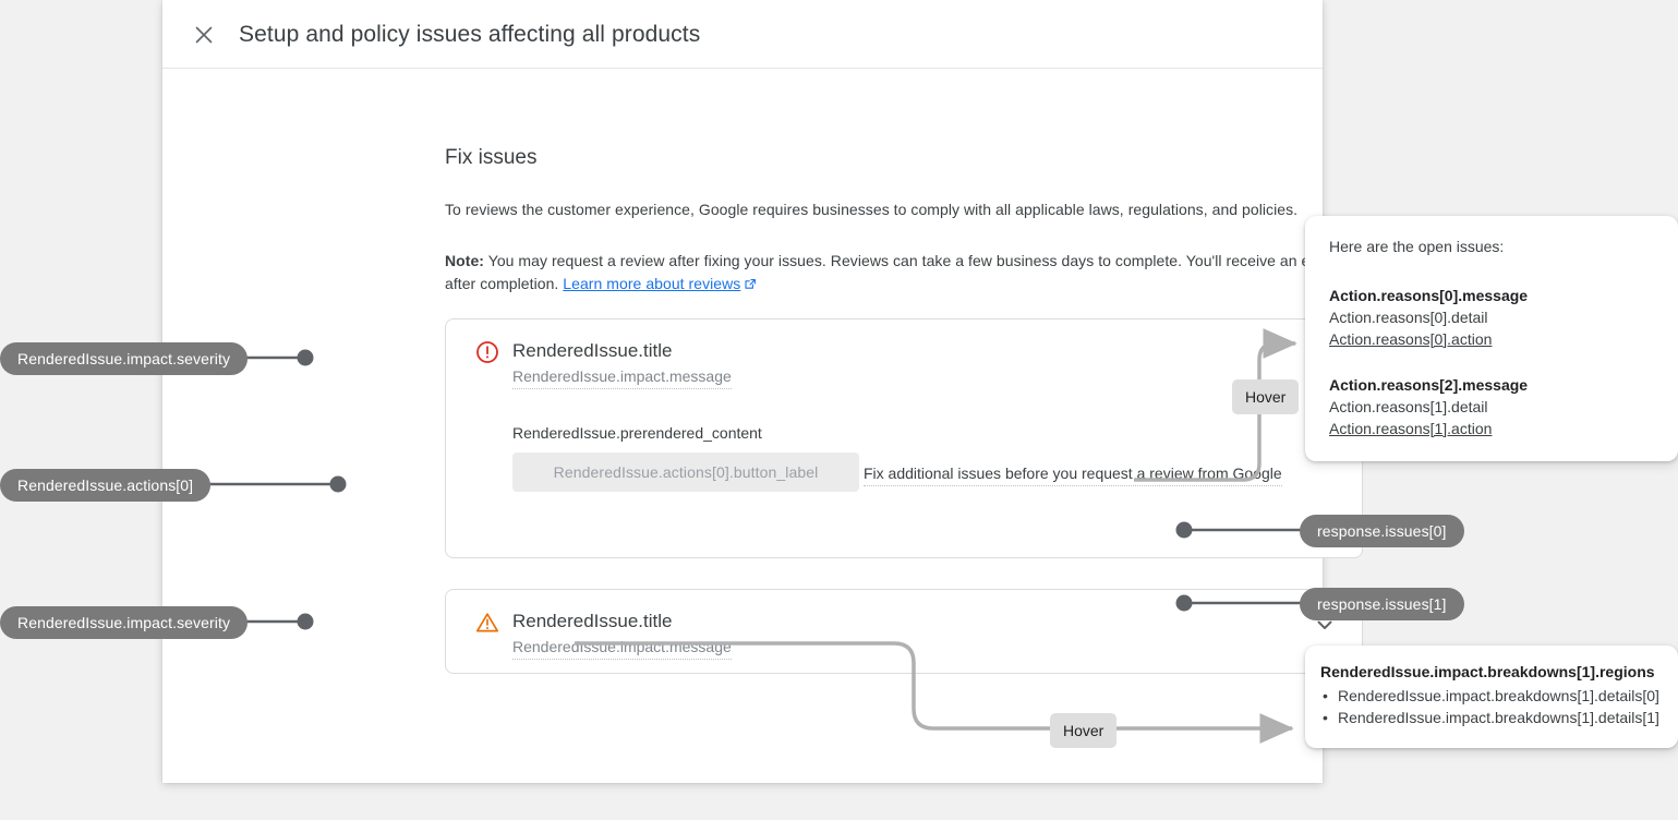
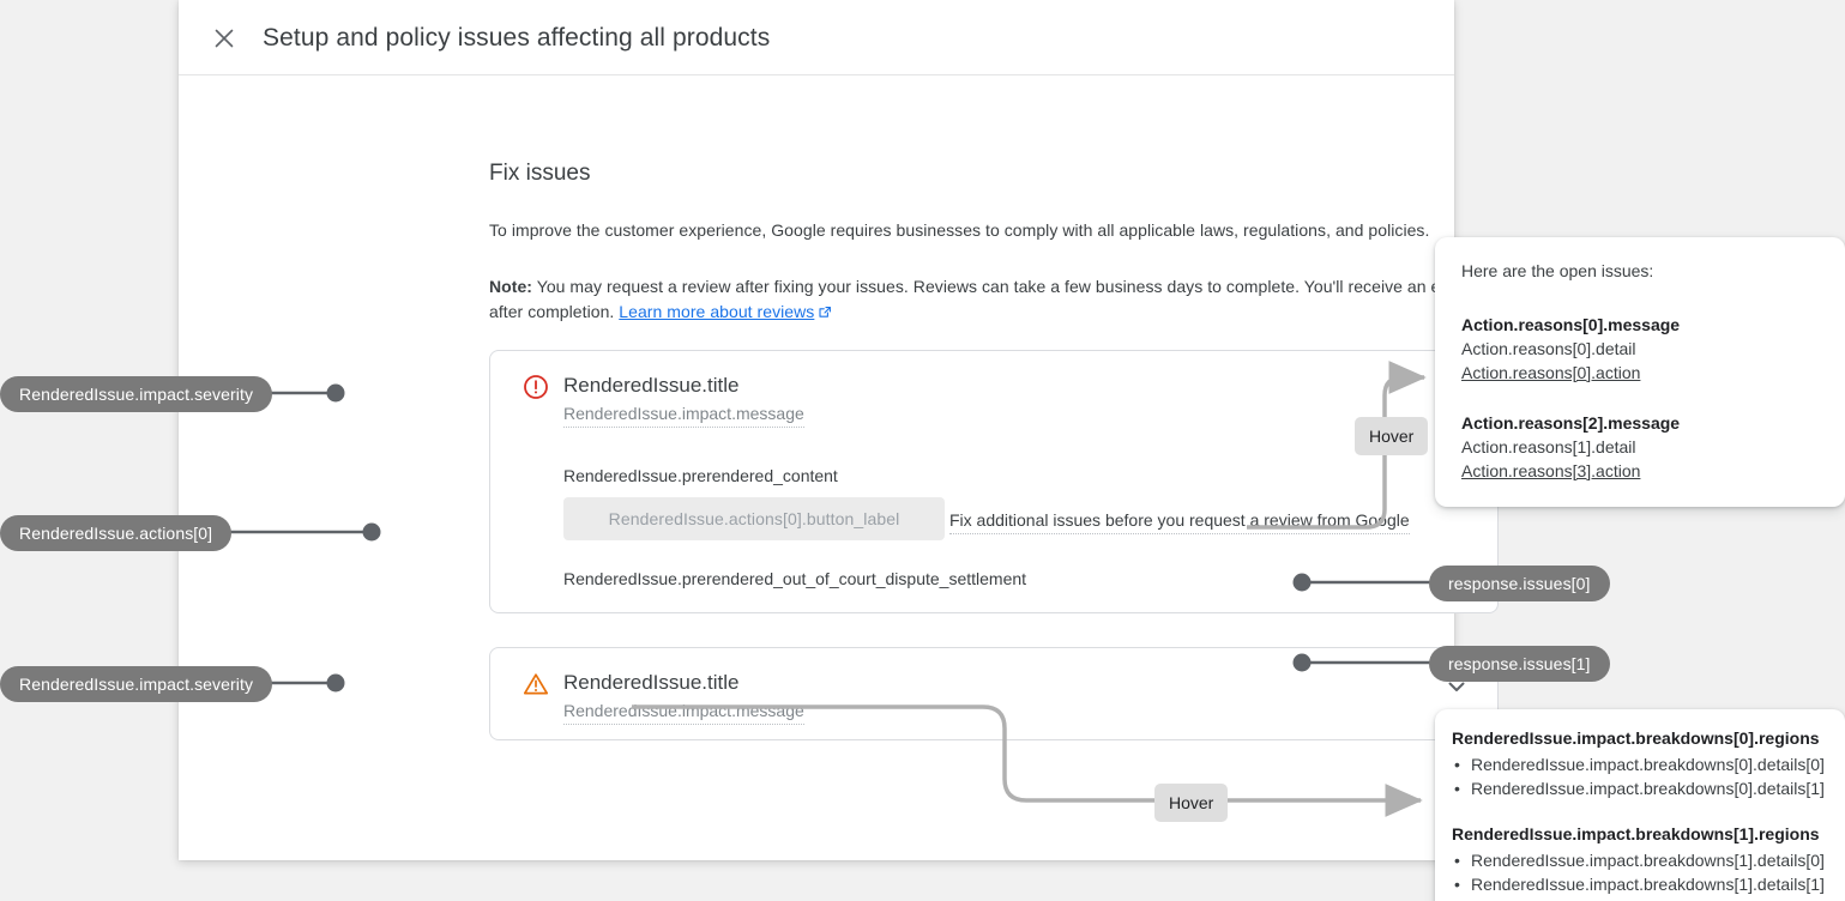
  Setup and policy issues affecting all products
  Fix issues
- To reviews the customer experience, Google requires businesses to comply with all applicable laws, regulations, and policies.
+ To improve the customer experience, Google requires businesses to comply with all applicable laws, regulations, and policies.
  Note: You may request a review after fixing your issues. Reviews can take a few business days to complete. You'll receive an after completion. Learn more about reviews
  RenderedIssue.title
  RenderedIssue.impact.message
  RenderedIssue.prerendered_content
  RenderedIssue.actions[0].button_label
  Fix additional issues before you request a review from Gogle
+ RenderedIssue.prerendered_out_of_court_dispute_settlement
  RenderedIssue.title
  RenderedIssue.impact.message
  RenderedIssue.impact.severity
  RenderedIssue.actions[0]
  RenderedIssue.impact.severity
  response.issues[0]
  response.issues[1]
  Hover
  Hover
  Here are the open issues:
  Action.reasons[0].message
  Action.reasons[0].detail
  Action.reasons[0].action
  Action.reasons[2].message
  Action.reasons[1].detail
- Action.reasons[1].action
+ Action.reasons[3].action
+ RenderedIssue.impact.breakdowns[0].regions
+ RenderedIssue.impact.breakdowns[0].details[0]
+ RenderedIssue.impact.breakdowns[0].details[1]
  RenderedIssue.impact.breakdowns[1].regions
  RenderedIssue.impact.breakdowns[1].details[0]
  RenderedIssue.impact.breakdowns[1].details[1]
